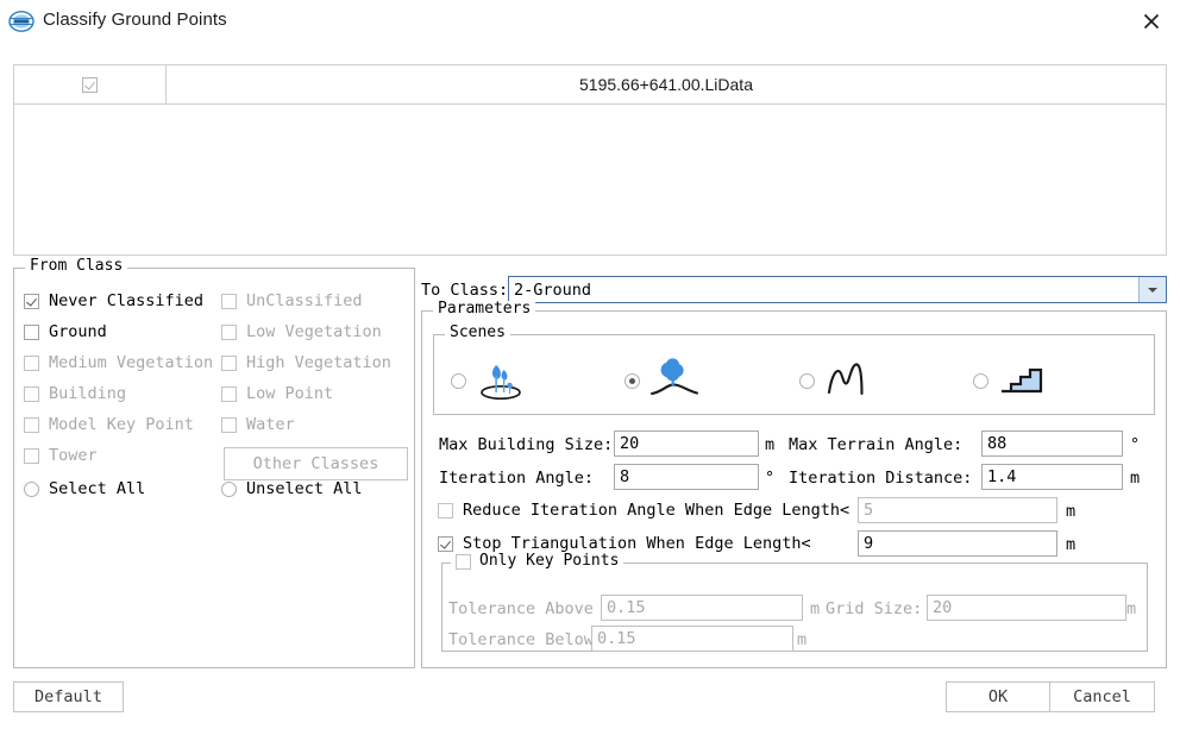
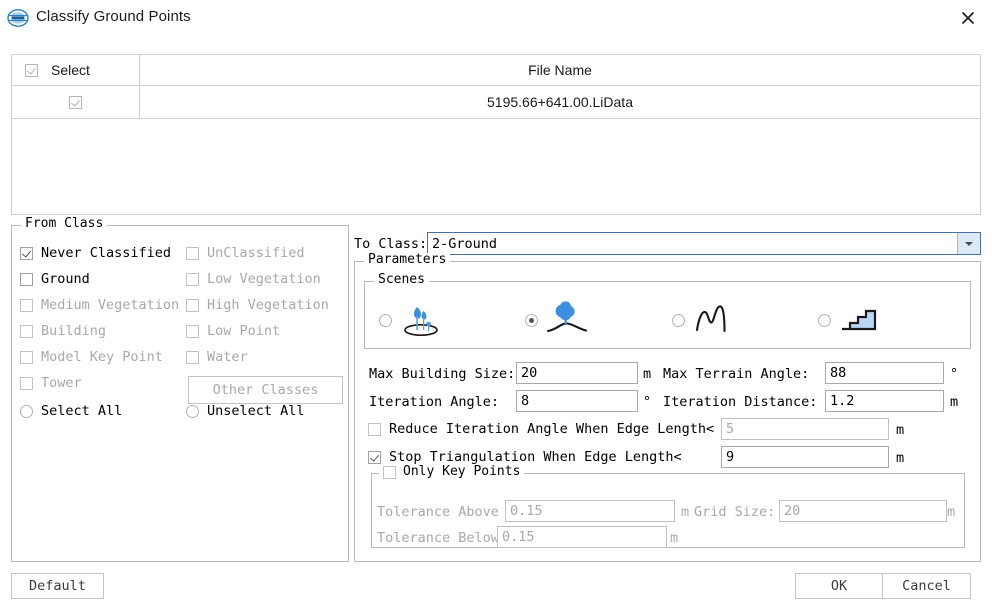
  Classify Ground Points
+ Select
+ File Name
  5195.66+641.00.LiData
  From Class
  Never Classified
  UnClassified
  Ground
  Low Vegetation
  Medium Vegetation
  High Vegetation
  Building
  Low Point
  Model Key Point
  Water
  Tower
  Select All
  Unselect All
  Other Classes
  To Class:
  2-Ground
  Parameters
  Scenes
  Max Building Size:
  20
  m
  Max Terrain Angle:
  88
  °
  Iteration Angle:
  8
  °
  Iteration Distance:
- 1.4
+ 1.2
  m
  Reduce Iteration Angle When Edge Length<
  5
  m
  Stop Triangulation When Edge Length<
  9
  m
  Only Key Points
  Tolerance Above
  0.15
  m
  Grid Size:
  20
  m
  Tolerance Below
  0.15
  m
  Default
  OK
  Cancel
